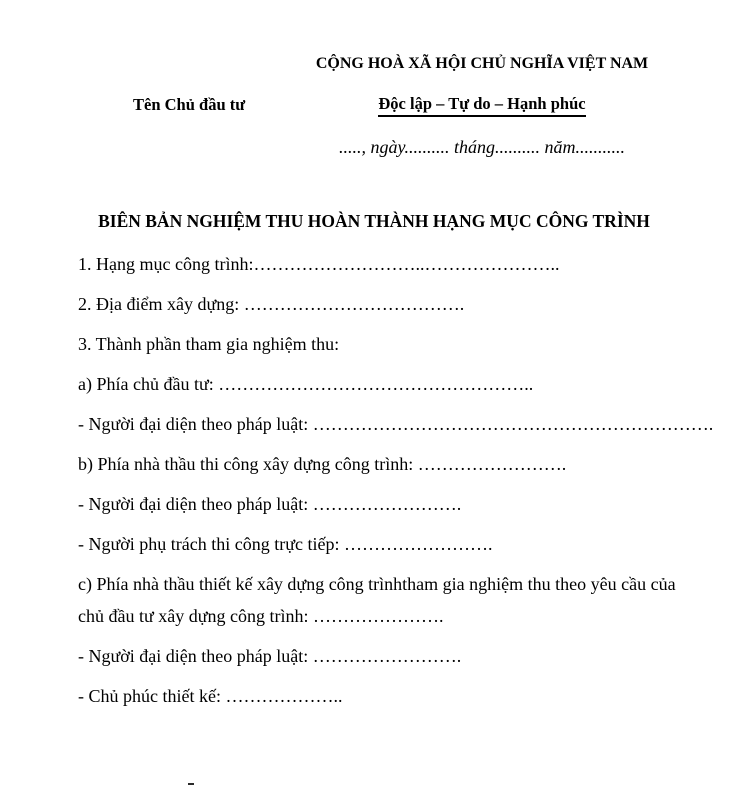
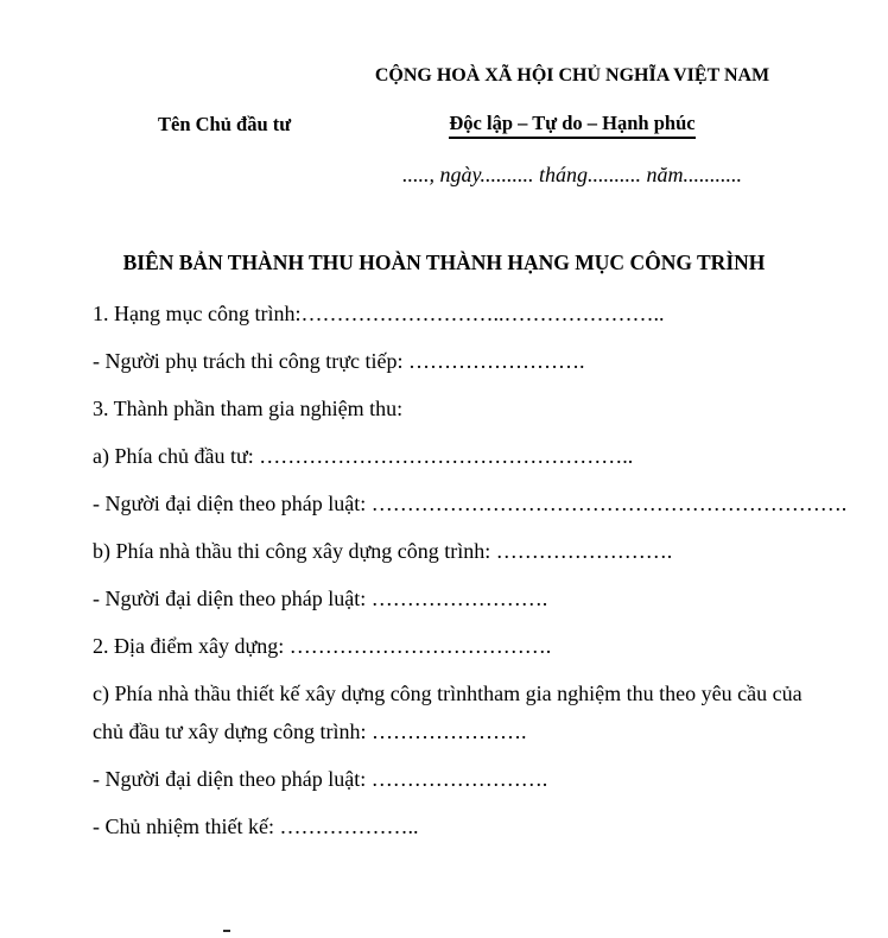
  Tên Chủ đầu tư
  CỘNG HOÀ XÃ HỘI CHỦ NGHĨA VIỆT NAM
  Độc lập – Tự do – Hạnh phúc
  ....., ngày.......... tháng.......... năm...........
- BIÊN BẢN NGHIỆM THU HOÀN THÀNH HẠNG MỤC CÔNG TRÌNH
+ BIÊN BẢN THÀNH THU HOÀN THÀNH HẠNG MỤC CÔNG TRÌNH
  1. Hạng mục công trình:………………………..…………………..
- 2. Địa điểm xây dựng: ……………………………….
+ - Người phụ trách thi công trực tiếp: …………………….
  3. Thành phần tham gia nghiệm thu:
  a) Phía chủ đầu tư: ……………………………………………..
  - Người đại diện theo pháp luật: ………………………………………………………….
  b) Phía nhà thầu thi công xây dựng công trình: …………………….
  - Người đại diện theo pháp luật: …………………….
- - Người phụ trách thi công trực tiếp: …………………….
+ 2. Địa điểm xây dựng: ……………………………….
  c) Phía nhà thầu thiết kế xây dựng công trìnhtham gia nghiệm thu theo yêu cầu của
  chủ đầu tư xây dựng công trình: ………………….
  - Người đại diện theo pháp luật: …………………….
- - Chủ phúc thiết kế: ………………..
+ - Chủ nhiệm thiết kế: ………………..
